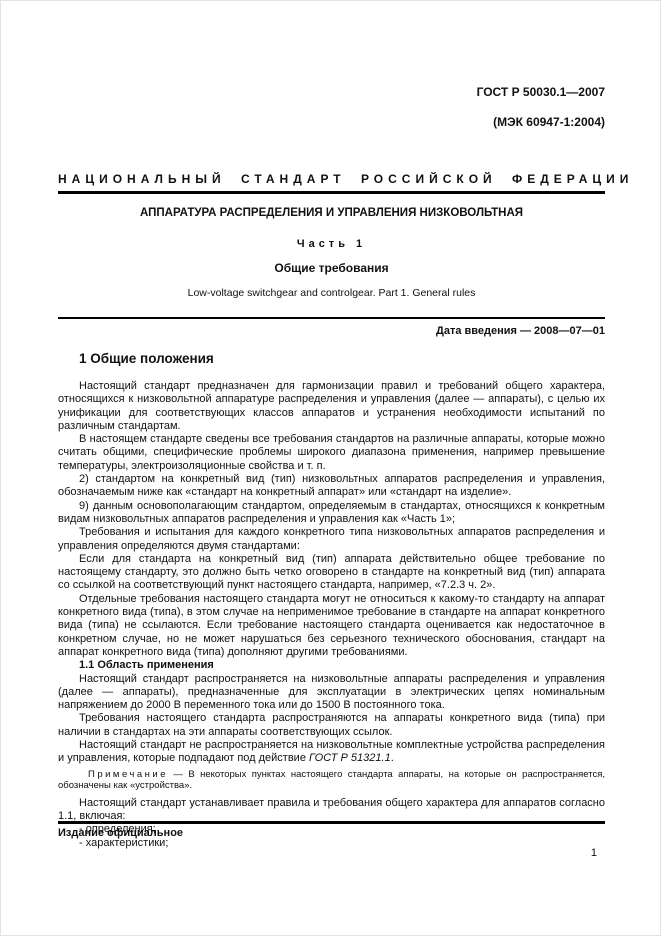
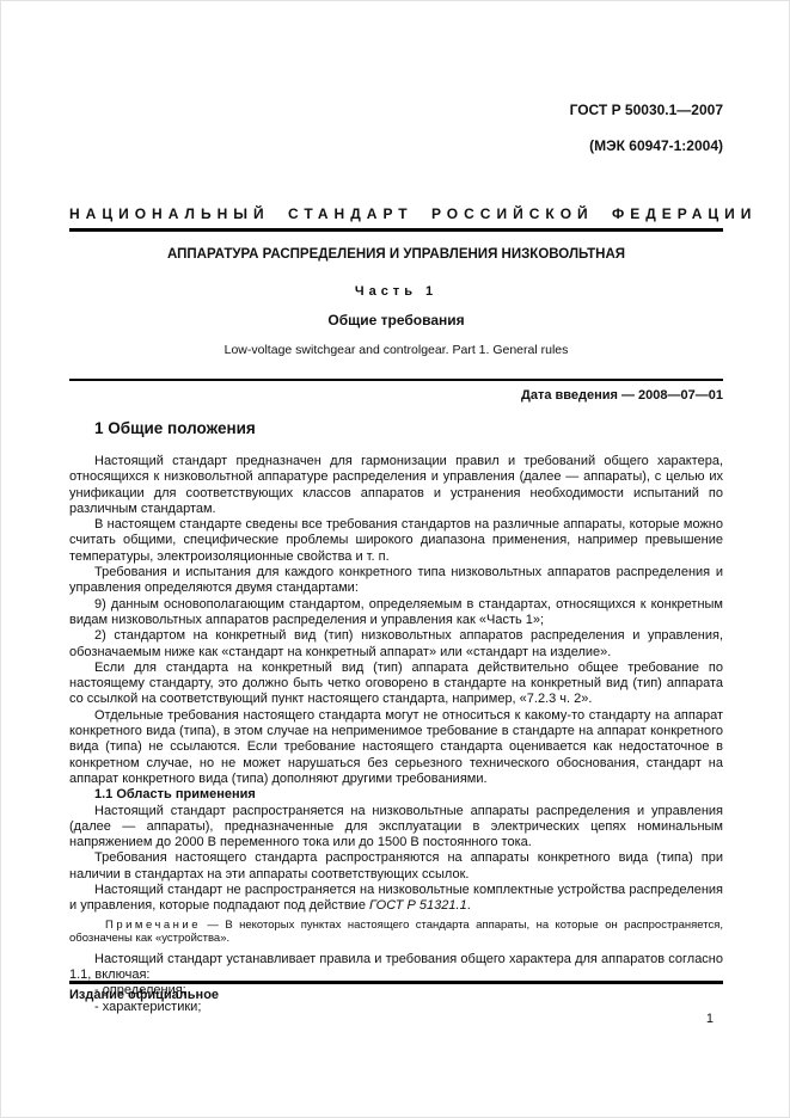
  ГОСТ Р 50030.1—2007
  (МЭК 60947-1:2004)
  НАЦИОНАЛЬНЫЙ СТАНДАРТ РОССИЙСКОЙ ФЕДЕРАЦИИ
  АППАРАТУРА РАСПРЕДЕЛЕНИЯ И УПРАВЛЕНИЯ НИЗКОВОЛЬТНАЯ
  Часть 1
  Общие требования
  Low-voltage switchgear and controlgear. Part 1. General rules
  Дата введения — 2008—07—01
  1 Общие положения
  Настоящий стандарт предназначен для гармонизации правил и требований общего характера, относящихся к низковольтной аппаратуре распределения и управления (далее — аппараты), с целью их унификации для соответствующих классов аппаратов и устранения необходимости испытаний по различным стандартам.
  В настоящем стандарте сведены все требования стандартов на различные аппараты, которые можно считать общими, специфические проблемы широкого диапазона применения, например превышение температуры, электроизоляционные свойства и т. п.
- 2) стандартом на конкретный вид (тип) низковольтных аппаратов распределения и управления, обозначаемым ниже как «стандарт на конкретный аппарат» или «стандарт на изделие».
+ Требования и испытания для каждого конкретного типа низковольтных аппаратов распределения и управления определяются двумя стандартами:
  9) данным основополагающим стандартом, определяемым в стандартах, относящихся к конкретным видам низковольтных аппаратов распределения и управления как «Часть 1»;
- Требования и испытания для каждого конкретного типа низковольтных аппаратов распределения и управления определяются двумя стандартами:
+ 2) стандартом на конкретный вид (тип) низковольтных аппаратов распределения и управления, обозначаемым ниже как «стандарт на конкретный аппарат» или «стандарт на изделие».
  Если для стандарта на конкретный вид (тип) аппарата действительно общее требование по настоящему стандарту, это должно быть четко оговорено в стандарте на конкретный вид (тип) аппарата со ссылкой на соответствующий пункт настоящего стандарта, например, «7.2.3 ч. 2».
  Отдельные требования настоящего стандарта могут не относиться к какому-то стандарту на аппарат конкретного вида (типа), в этом случае на неприменимое требование в стандарте на аппарат конкретного вида (типа) не ссылаются. Если требование настоящего стандарта оценивается как недостаточное в конкретном случае, но не может нарушаться без серьезного технического обоснования, стандарт на аппарат конкретного вида (типа) дополняют другими требованиями.
  1.1 Область применения
  Настоящий стандарт распространяется на низковольтные аппараты распределения и управления (далее — аппараты), предназначенные для эксплуатации в электрических цепях номинальным напряжением до 2000 В переменного тока или до 1500 В постоянного тока.
  Требования настоящего стандарта распространяются на аппараты конкретного вида (типа) при наличии в стандартах на эти аппараты соответствующих ссылок.
  Настоящий стандарт не распространяется на низковольтные комплектные устройства распределения и управления, которые подпадают под действие ГОСТ Р 51321.1.
  Примечание — В некоторых пунктах настоящего стандарта аппараты, на которые он распространяется, обозначены как «устройства».
  Настоящий стандарт устанавливает правила и требования общего характера для аппаратов согласно 1.1, включая:
  - определения;
  - характеристики;
  Издание официальное
  1
